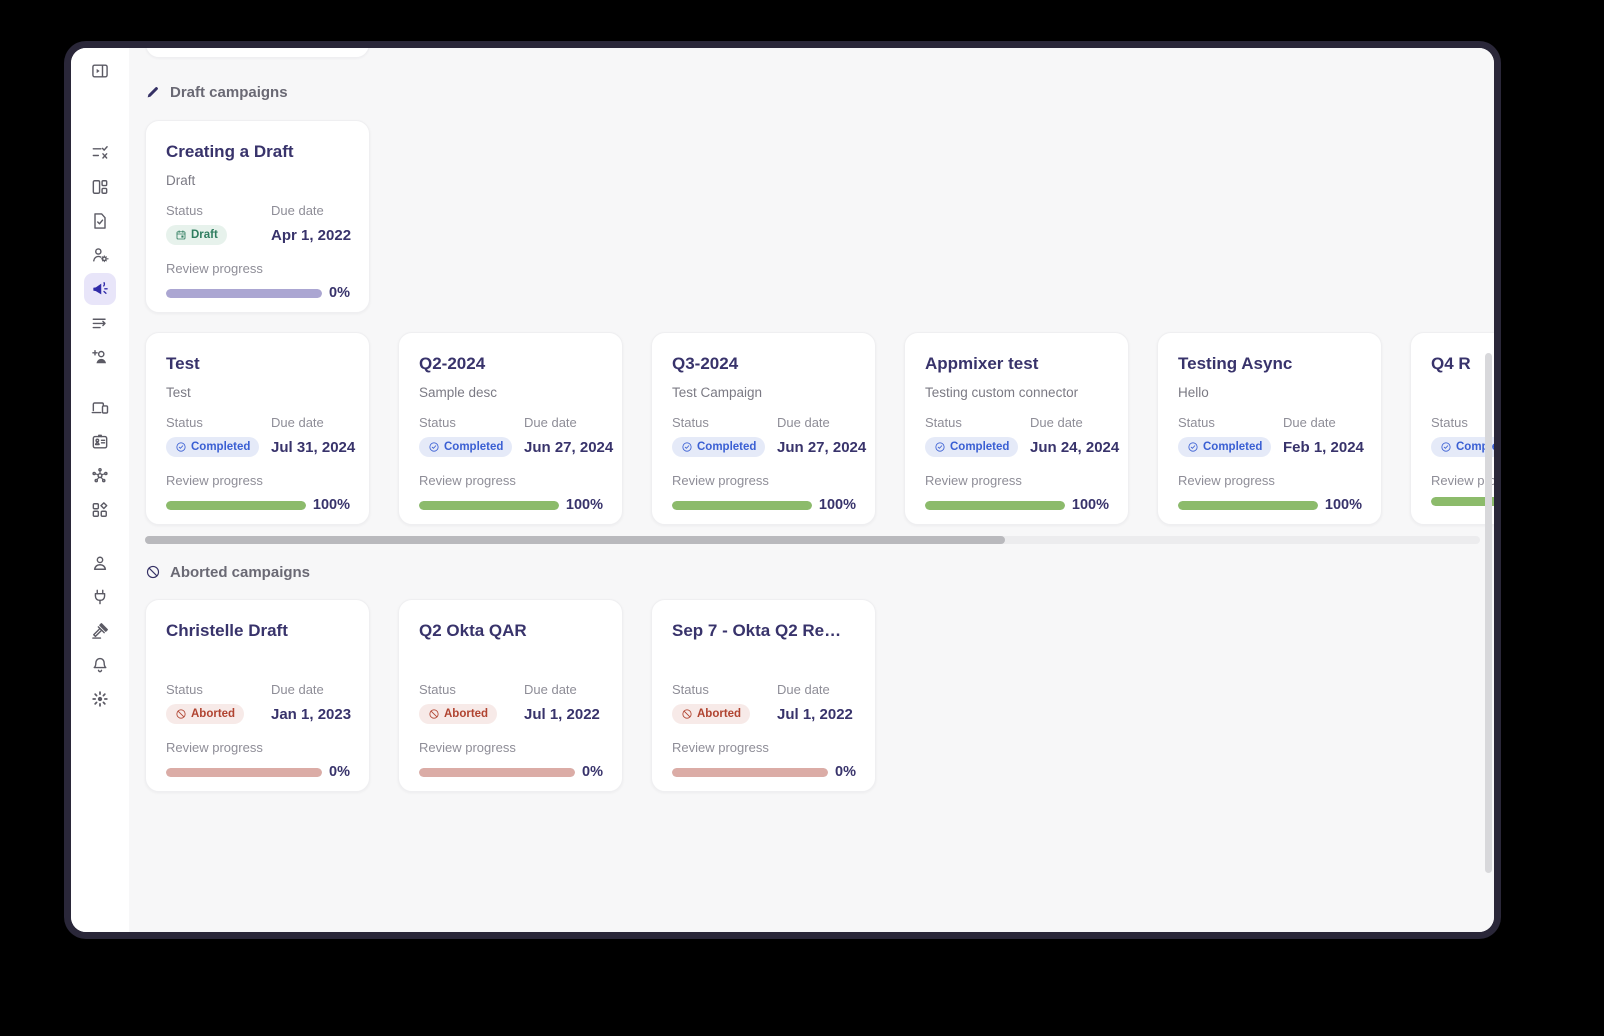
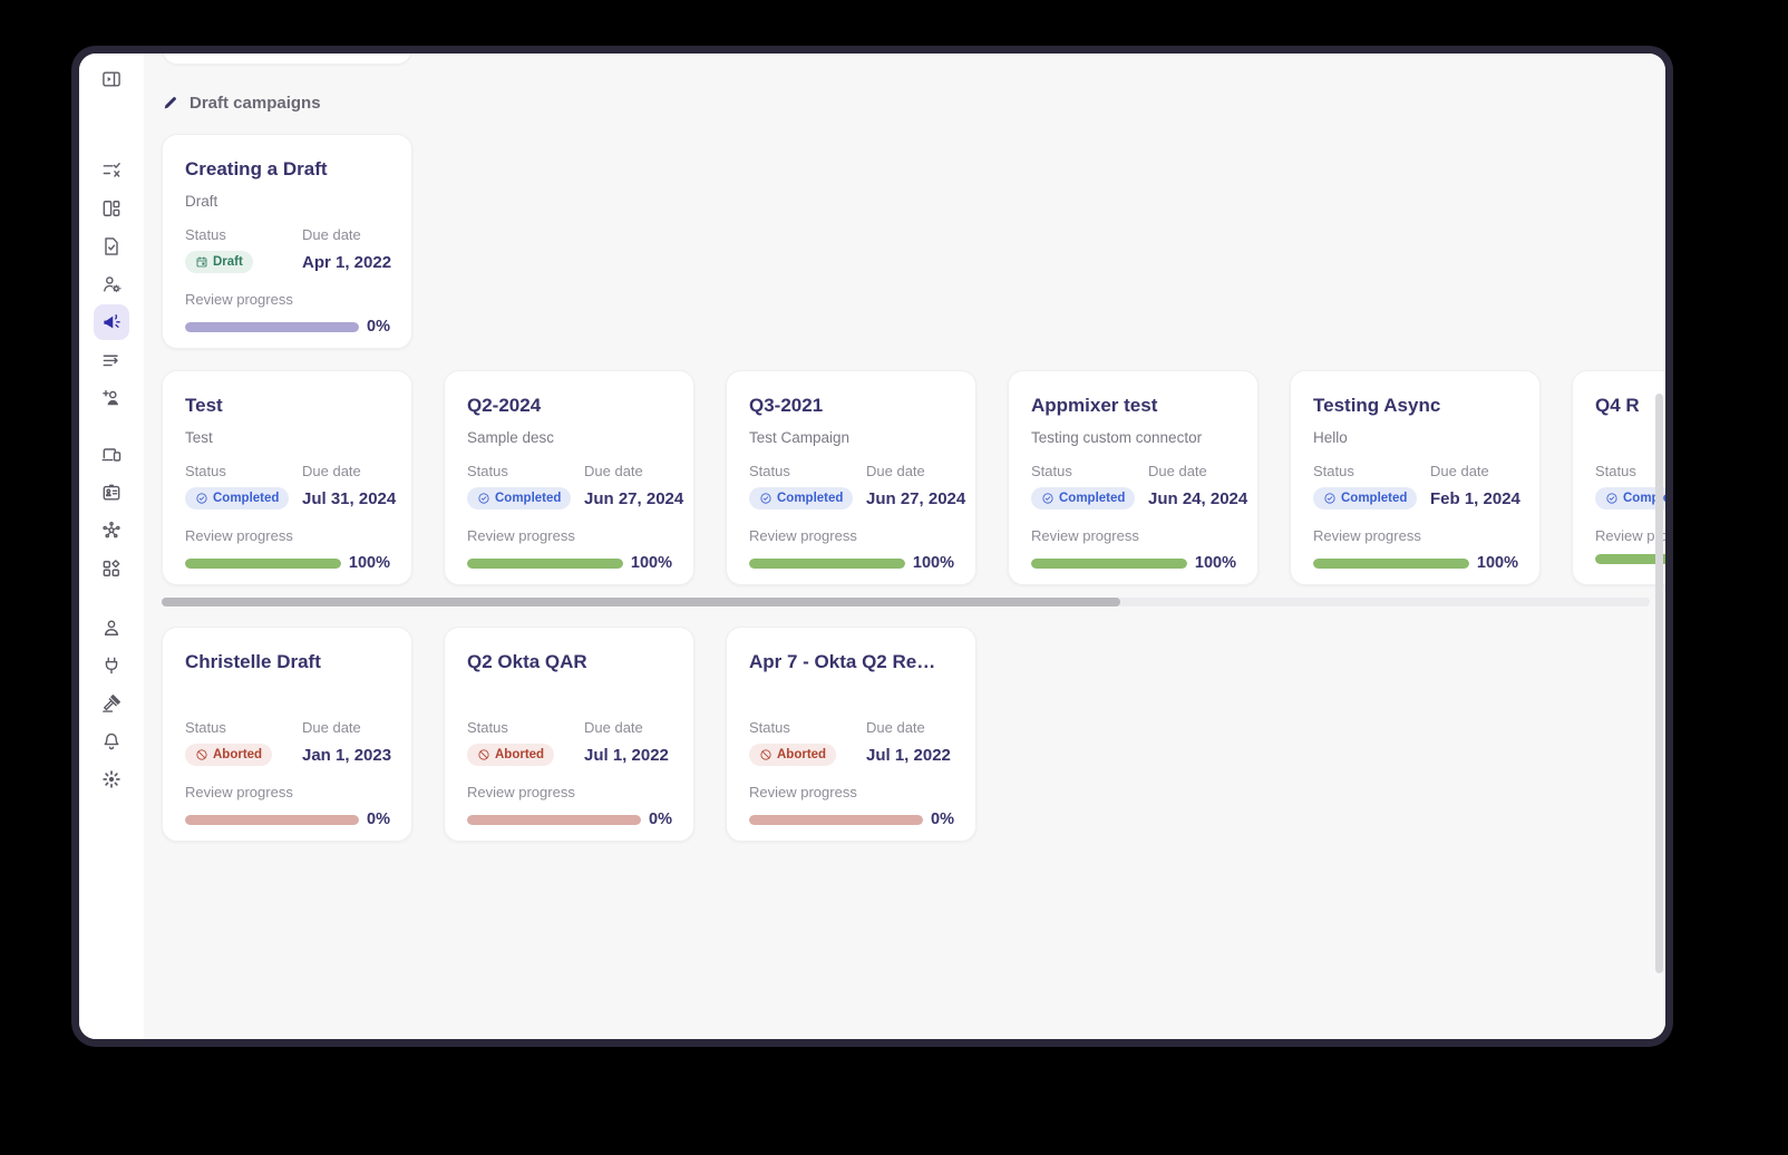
  Draft campaigns
  Creating a Draft
  Draft
  Status
  Draft
  Due date
  Apr 1, 2022
  Review progress
  0%
  Test
  Test
  Status
  Completed
  Due date
  Jul 31, 2024
  Review progress
  100%
  Q2-2024
  Sample desc
  Status
  Completed
  Due date
  Jun 27, 2024
  Review progress
  100%
- Q3-2024
+ Q3-2021
  Test Campaign
  Status
  Completed
  Due date
  Jun 27, 2024
  Review progress
  100%
  Appmixer test
  Testing custom connector
  Status
  Completed
  Due date
  Jun 24, 2024
  Review progress
  100%
  Testing Async
  Hello
  Status
  Completed
  Due date
  Feb 1, 2024
  Review progress
  100%
  Q4 R
  Status
- Aborted campaigns
  Christelle Draft
  Status
  Aborted
  Due date
  Jan 1, 2023
  Review progress
  0%
  Q2 Okta QAR
  Status
  Aborted
  Due date
  Jul 1, 2022
  Review progress
  0%
- Sep 7 - Okta Q2 Re…
+ Apr 7 - Okta Q2 Re…
  Status
  Aborted
  Due date
  Jul 1, 2022
  Review progress
  0%
